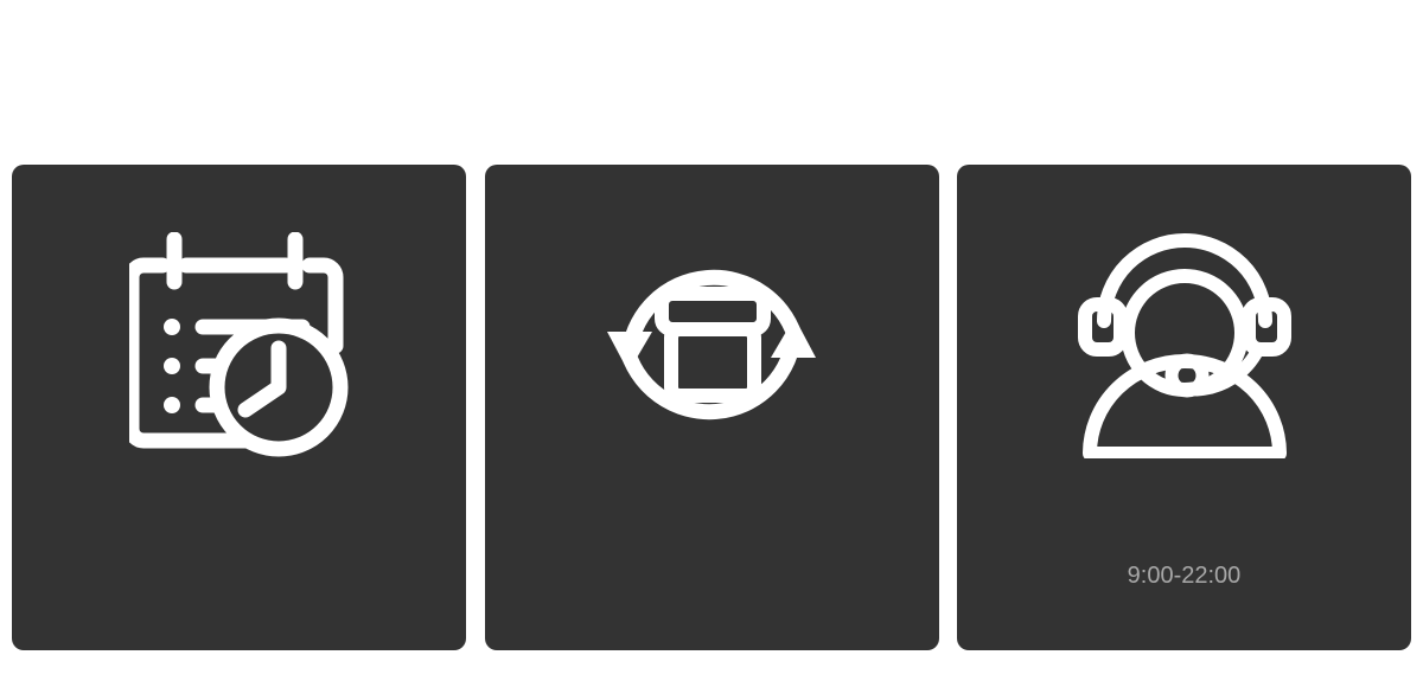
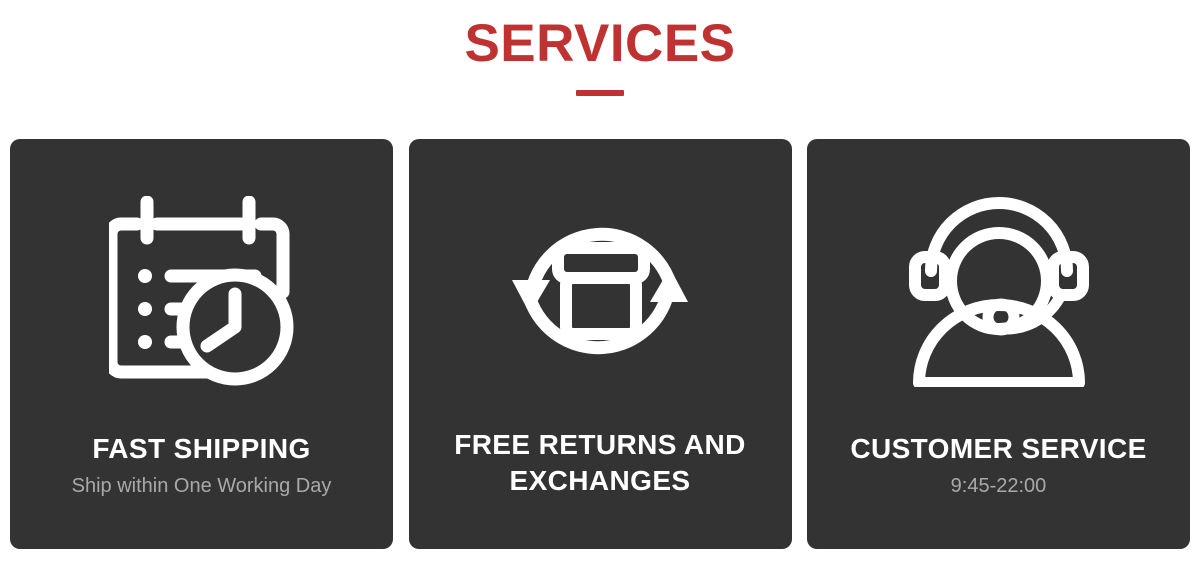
+ SERVICES
+ FAST SHIPPING
+ Ship within One Working Day
+ FREE RETURNS AND EXCHANGES
+ CUSTOMER SERVICE
- 9:00-22:00
+ 9:45-22:00
